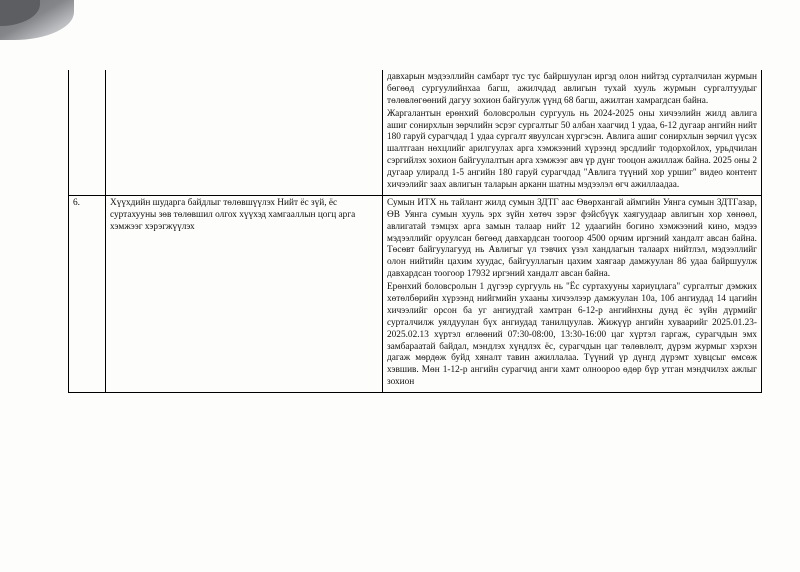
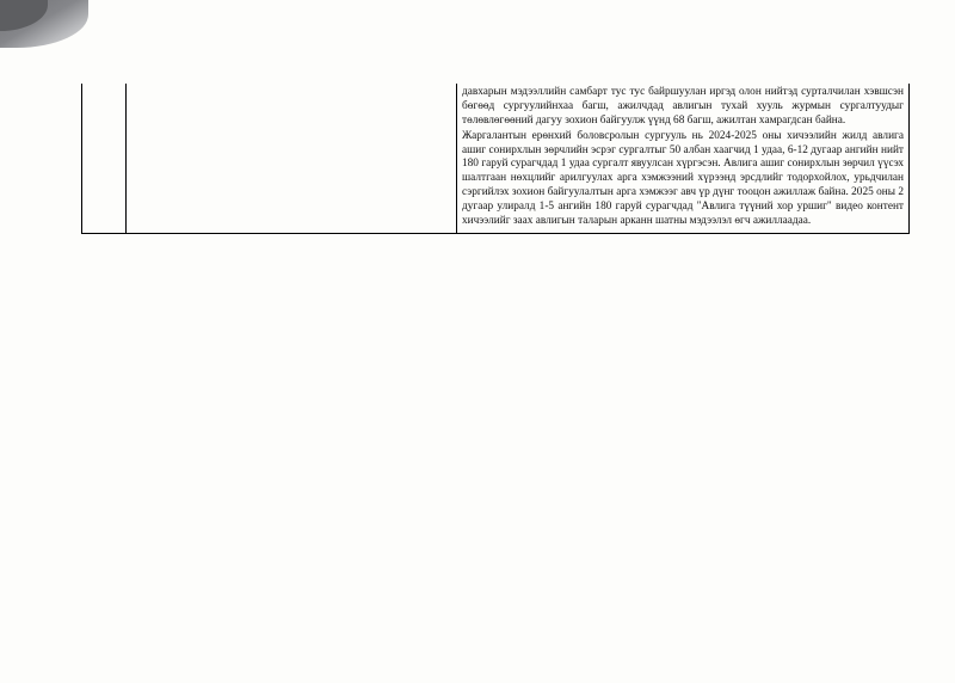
- 		давхарын мэдээллийн самбарт тус тус байршуулан иргэд олон нийтэд сурталчилан журмын бөгөөд сургуулийнхаа багш, ажилчдад авлигын тухай хууль журмын сургалтуудыг төлөвлөгөөний дагуу зохион байгуулж үүнд 68 багш, ажилтан хамрагдсан байна. Жаргалантын ерөнхий боловсролын сургууль нь 2024-2025 оны хичээлийн жилд авлига ашиг сонирхлын зөрчлийн эсрэг сургалтыг 50 албан хаагчид 1 удаа, 6-12 дугаар ангийн нийт 180 гаруй сурагчдад 1 удаа сургалт явуулсан хүргэсэн. Авлига ашиг сонирхлын зөрчил үүсэх шалтгаан нөхцлийг арилгуулах арга хэмжээний хүрээнд эрсдлийг тодорхойлох, урьдчилан сэргийлэх зохион байгуулалтын арга хэмжээг авч үр дүнг тооцон ажиллаж байна. 2025 оны 2 дугаар улиралд 1-5 ангийн 180 гаруй сурагчдад "Авлига түүний хор уршиг" видео контент хичээлийг заах авлигын таларын арканн шатны мэдээлэл өгч ажиллаадаа.
+ 		давхарын мэдээллийн самбарт тус тус байршуулан иргэд олон нийтэд сурталчилан хэвшсэн бөгөөд сургуулийнхаа багш, ажилчдад авлигын тухай хууль журмын сургалтуудыг төлөвлөгөөний дагуу зохион байгуулж үүнд 68 багш, ажилтан хамрагдсан байна. Жаргалантын ерөнхий боловсролын сургууль нь 2024-2025 оны хичээлийн жилд авлига ашиг сонирхлын зөрчлийн эсрэг сургалтыг 50 албан хаагчид 1 удаа, 6-12 дугаар ангийн нийт 180 гаруй сурагчдад 1 удаа сургалт явуулсан хүргэсэн. Авлига ашиг сонирхлын зөрчил үүсэх шалтгаан нөхцлийг арилгуулах арга хэмжээний хүрээнд эрсдлийг тодорхойлох, урьдчилан сэргийлэх зохион байгуулалтын арга хэмжээг авч үр дүнг тооцон ажиллаж байна. 2025 оны 2 дугаар улиралд 1-5 ангийн 180 гаруй сурагчдад "Авлига түүний хор уршиг" видео контент хичээлийг заах авлигын таларын арканн шатны мэдээлэл өгч ажиллаадаа.
- 6.	Хүүхдийн шударга байдлыг төлөвшүүлэх Нийт ёс зүй, ёс суртахууны зөв төлөвшил олгох хүүхэд хамгааллын цогц арга хэмжээг хэрэгжүүлэх	Сумын ИТХ нь тайлант жилд сумын ЗДТГ аас Өвөрхангай аймгийн Уянга сумын ЗДТГазар, ӨВ Уянга сумын хууль эрх зүйн хөтөч зэрэг фэйсбүүк хаягуудаар авлигын хор хөнөөл, авлигатай тэмцэх арга замын талаар нийт 12 удаагийн богино хэмжээний кино, мэдээ мэдээллийг оруулсан бөгөөд давхардсан тоогоор 4500 орчим иргэний хандалт авсан байна. Төсөвт байгуулагууд нь Авлигыг үл тэвчих үзэл хандлагын талаарх нийтлэл, мэдээллийг олон нийтийн цахим хуудас, байгууллагын цахим хаягаар дамжуулан 86 удаа байршуулж давхардсан тоогоор 17932 иргэний хандалт авсан байна. Ерөнхий боловсролын 1 дүгээр сургууль нь "Ёс суртахууны хариуцлага" сургалтыг дэмжих хөтөлбөрийн хүрээнд нийгмийн ухааны хичээлээр дамжуулан 10а, 10б ангиудад 14 цагийн хичээлийг орсон ба уг ангиудтай хамтран 6-12-р ангийнхны дунд ёс зүйн дүрмийг сурталчилж уялдуулан бүх ангиудад танилцуулав. Жижүүр ангийн хуваарийг 2025.01.23-2025.02.13 хүртэл өглөөний 07:30-08:00, 13:30-16:00 цаг хүртэл гаргаж, сурагчдын эмх замбараатай байдал, мэндлэх хүндлэх ёс, сурагчдын цаг төлөвлөлт, дүрэм журмыг хэрхэн дагаж мөрдөж буйд хяналт тавин ажиллалаа. Түүний үр дүнгд дүрэмт хувцсыг өмсөж хэвшив. Мөн 1-12-р ангийн сурагчид анги хамт олноороо өдөр бүр утган мэндчилэх ажлыг зохион
